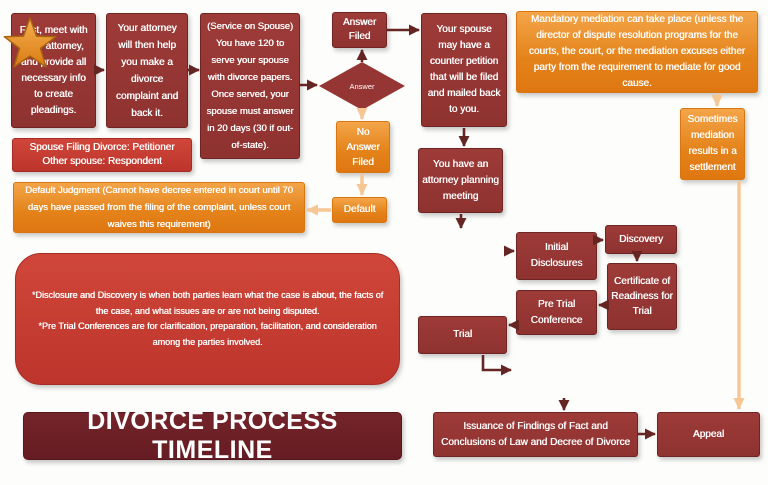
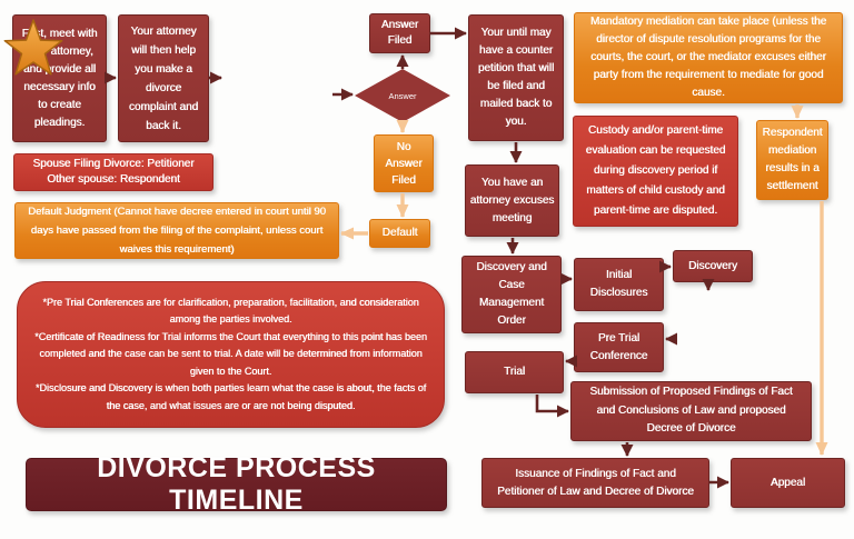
  Ft, meet with attorney, androvide all necessary info to create pleadings.
  Your attorney will then help you make a divorce complaint and back it.
- (Service on Spouse) You have 120 to serve your spouse with divorce papers. Once served, your spouse must answer in 20 days (30 if out-of-state).
  Answer Filed
  Answer
  No Answer Filed
- Your spouse may have a counter petition that will be filed and mailed back to you.
+ Your until may have a counter petition that will be filed and mailed back to you.
- Mandatory mediation can take place (unless the director of dispute resolution programs for the courts, the court, or the mediation excuses either party from the requirement to mediate for good cause.
+ Mandatory mediation can take place (unless the director of dispute resolution programs for the courts, the court, or the mediator excuses either party from the requirement to mediate for good cause.
- Sometimes mediation results in a settlement
+ Respondent mediation results in a settlement
+ Custody and/or parent-time evaluation can be requested during discovery period if matters of child custody and parent-time are disputed.
  Spouse Filing Divorce: Petitioner
  Other spouse: Respondent
- Default Judgment (Cannot have decree entered in court until 70 days have passed from the filing of the complaint, unless court waives this requirement)
+ Default Judgment (Cannot have decree entered in court until 90 days have passed from the filing of the complaint, unless court waives this requirement)
  Default
- You have an attorney planning meeting
+ You have an attorney excuses meeting
+ Discovery and Case Management Order
  Initial Disclosures
  Discovery
- Certificate of Readiness for Trial
  Pre Trial Conference
  Trial
+ Submission of Proposed Findings of Fact and Conclusions of Law and proposed Decree of Divorce
- Issuance of Findings of Fact and Conclusions of Law and Decree of Divorce
+ Issuance of Findings of Fact and Petitioner of Law and Decree of Divorce
  Appeal
- *Disclosure and Discovery is when both parties learn what the case is about, the facts of the case, and what issues are or are not being disputed.
+ *Pre Trial Conferences are for clarification, preparation, facilitation, and consideration among the parties involved.
+ *Certificate of Readiness for Trial informs the Court that everything to this point has been completed and the case can be sent to trial. A date will be determined from information given to the Court.
- *Pre Trial Conferences are for clarification, preparation, facilitation, and consideration among the parties involved.
+ *Disclosure and Discovery is when both parties learn what the case is about, the facts of the case, and what issues are or are not being disputed.
  DIVORCE PROCESS TIMELINE
